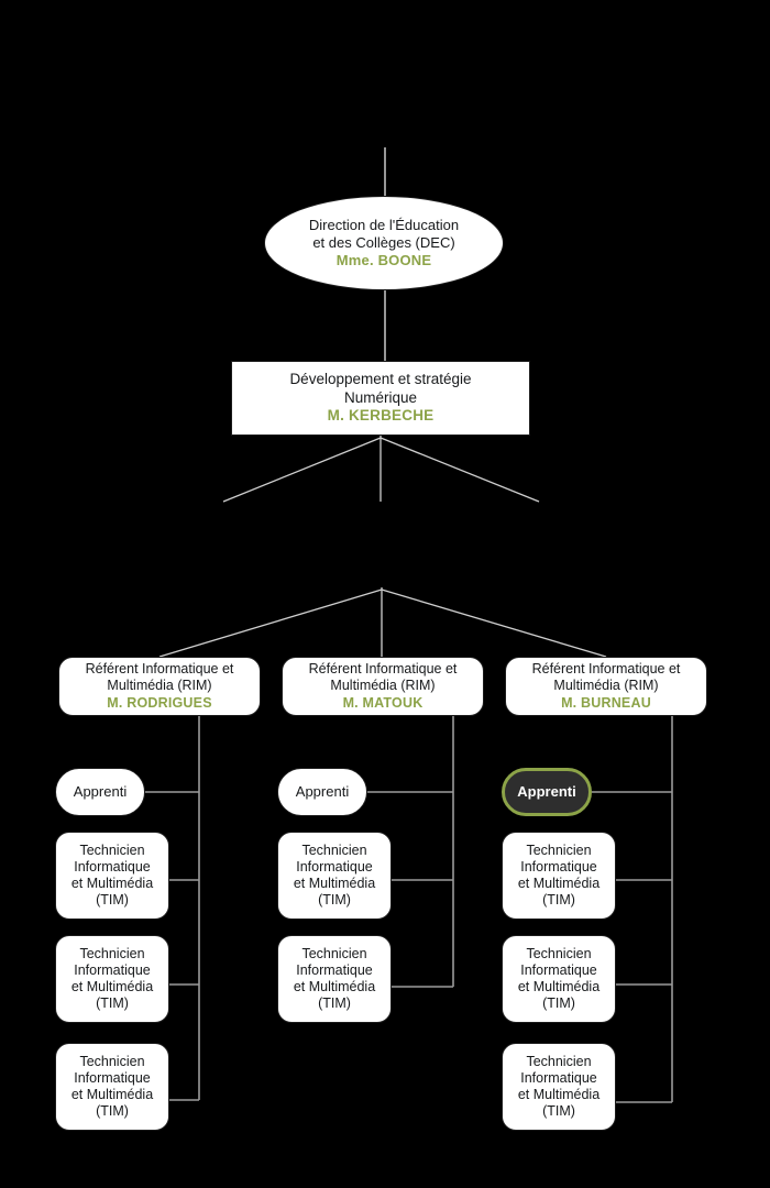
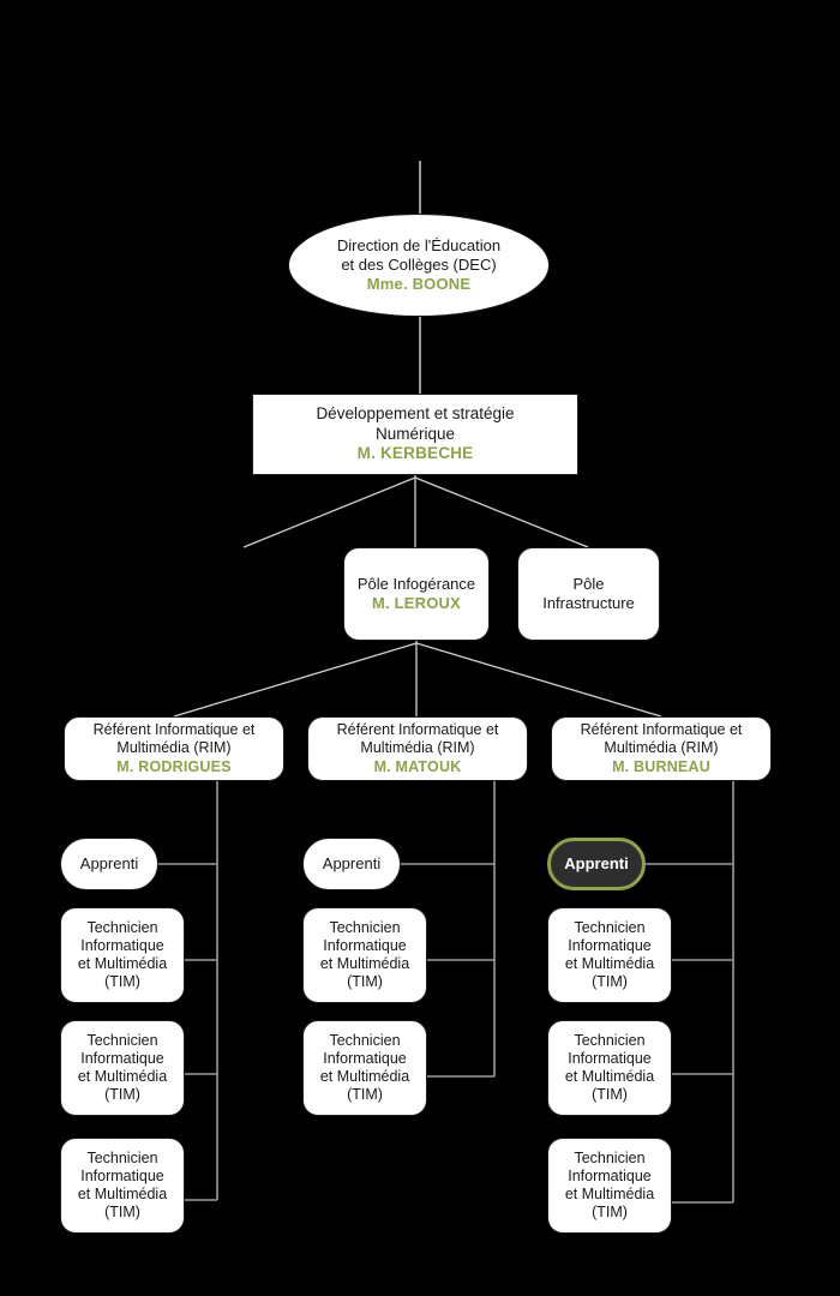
  Direction de l'Éducation
  et des Collèges (DEC)
  Mme. BOONE
  Développement et stratégie
  Numérique
  M. KERBECHE
+ Pôle Infogérance
+ M. LEROUX
+ Pôle
+ Infrastructure
  Référent Informatique et
  Multimédia (RIM)
  M. RODRIGUES
  Référent Informatique et
  Multimédia (RIM)
  M. MATOUK
  Référent Informatique et
  Multimédia (RIM)
  M. BURNEAU
  Apprenti
  Apprenti
  Apprenti
  Technicien
  Informatique
  et Multimédia
  (TIM)
  Technicien
  Informatique
  et Multimédia
  (TIM)
  Technicien
  Informatique
  et Multimédia
  (TIM)
  Technicien
  Informatique
  et Multimédia
  (TIM)
  Technicien
  Informatique
  et Multimédia
  (TIM)
  Technicien
  Informatique
  et Multimédia
  (TIM)
  Technicien
  Informatique
  et Multimédia
  (TIM)
  Technicien
  Informatique
  et Multimédia
  (TIM)
